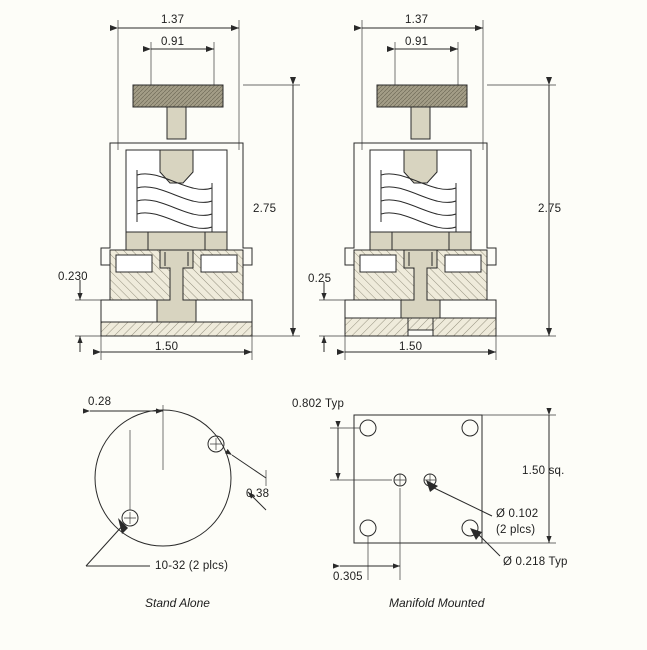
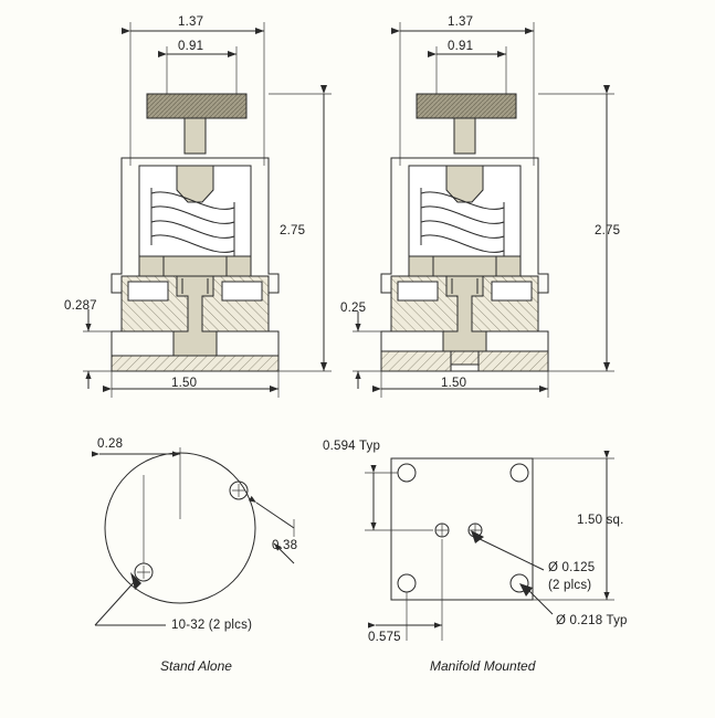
  1.37
  0.91
  2.75
- 0.230
+ 0.287
  1.50
  1.37
  0.91
  2.75
  0.25
  1.50
  0.28
  0.38
  10-32 (2 plcs)
- 0.802 Typ
+ 0.594 Typ
  1.50 sq.
- Ø 0.102
+ Ø 0.125
  (2 plcs)
- 0.305
+ 0.575
  Ø 0.218 Typ
  Stand Alone
  Manifold Mounted
